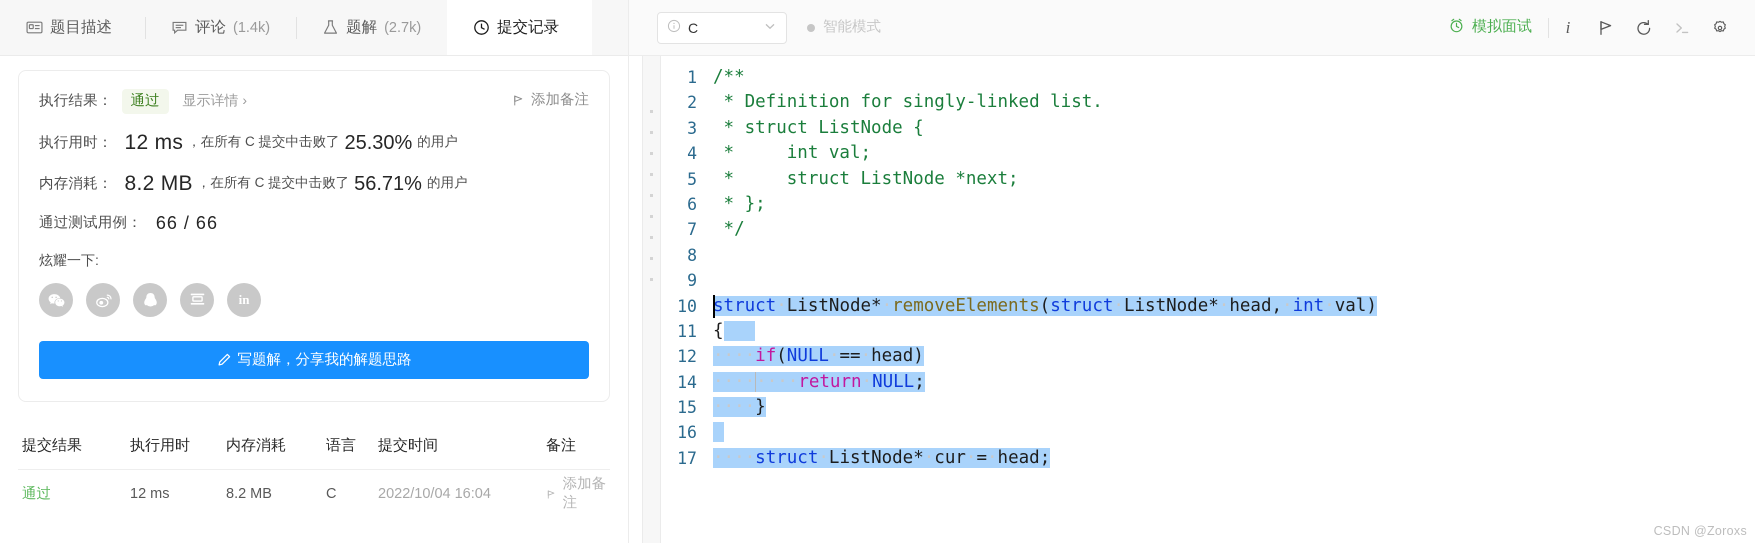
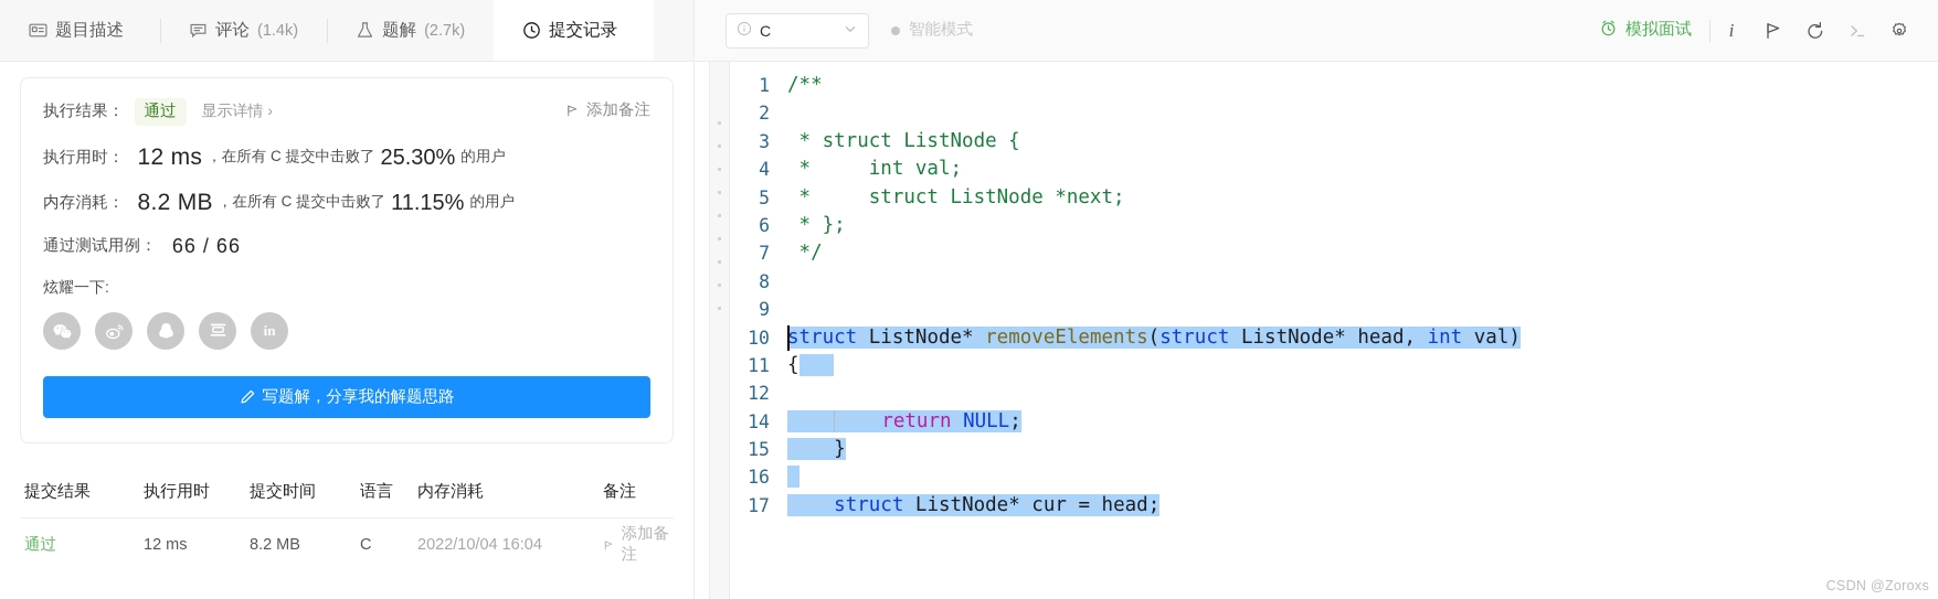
  题目描述
  评论
  (1.4k)
  题解
  (2.7k)
  提交记录
  添加备注
  执行结果：
  通过
  显示详情 ›
  执行用时：
  12 ms
  ，在所有 C 提交中击败了
  25.30%
  的用户
  内存消耗：
  8.2 MB
  ，在所有 C 提交中击败了
- 56.71%
+ 11.15%
  的用户
  通过测试用例：
  66 / 66
  炫耀一下:
  in
  写题解，分享我的解题思路
  提交结果
  执行用时
- 内存消耗
+ 提交时间
  语言
- 提交时间
+ 内存消耗
  备注
  通过
  12 ms
  8.2 MB
  C
  2022/10/04 16:04
  添加备注
  C
  智能模式
  模拟面试
  i
  1
  /**
  2
- * Definition for singly-linked list.
  3
  * struct ListNode {
  4
  * int val;
  5
  * struct ListNode *next;
  6
  * };
  7
  */
  8
  9
  10
  struct·ListNode*·removeElements(struct·ListNode*·head,·int·val)
  11
  {
  12
- ····if(NULL·==·head)
  14
  ········return·NULL;
  15
  ····}
  16
  17
  ····struct·ListNode*·cur·=·head;
  CSDN @Zoroxs
